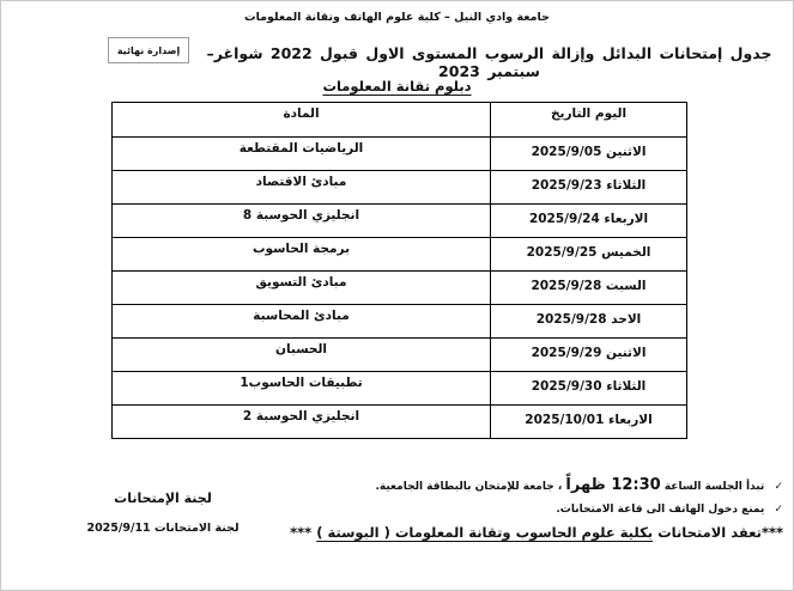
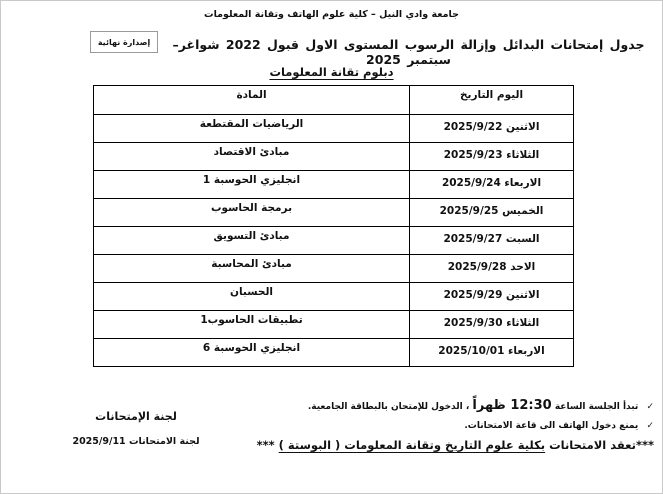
  جامعة وادي النيل – كلية علوم الهاتف وتقانة المعلومات
  إصدارة نهائية
- جدول إمتحانات البدائل وإزالة الرسوب المستوى الاول قبول 2022 شواغر– سبتمبر 2023
+ جدول إمتحانات البدائل وإزالة الرسوب المستوى الاول قبول 2022 شواغر– سبتمبر 2025
  دبلوم تقانة المعلومات
  اليوم التاريخ	المادة
- الاثنين 2025/9/05	الرياضيات المقتطعة
+ الاثنين 2025/9/22	الرياضيات المقتطعة
  الثلاثاء 2025/9/23	مبادئ الاقتصاد
- الاربعاء 2025/9/24	انجليزي الحوسبة 8
+ الاربعاء 2025/9/24	انجليزي الحوسبة 1
  الخميس 2025/9/25	برمجة الحاسوب
- السبت 2025/9/28	مبادئ التسويق
+ السبت 2025/9/27	مبادئ التسويق
  الاحد 2025/9/28	مبادئ المحاسبة
  الاثنين 2025/9/29	الحسبان
  الثلاثاء 2025/9/30	تطبيقات الحاسوب1
- الاربعاء 2025/10/01	انجليزي الحوسبة 2
+ الاربعاء 2025/10/01	انجليزي الحوسبة 6
- ✓ تبدأ الجلسة الساعة 12:30 ظهراً ، جامعة للإمتحان بالبطاقة الجامعية.
+ ✓ تبدأ الجلسة الساعة 12:30 ظهراً ، الدخول للإمتحان بالبطاقة الجامعية.
  ✓ يمنع دخول الهاتف الى قاعة الامتحانات.
- ***تعقد الامتحانات بكلية علوم الحاسوب وتقانة المعلومات ( البوستة ) ***
+ ***تعقد الامتحانات بكلية علوم التاريخ وتقانة المعلومات ( البوستة ) ***
  لجنة الإمتحانات
  لجنة الامتحانات 2025/9/11
